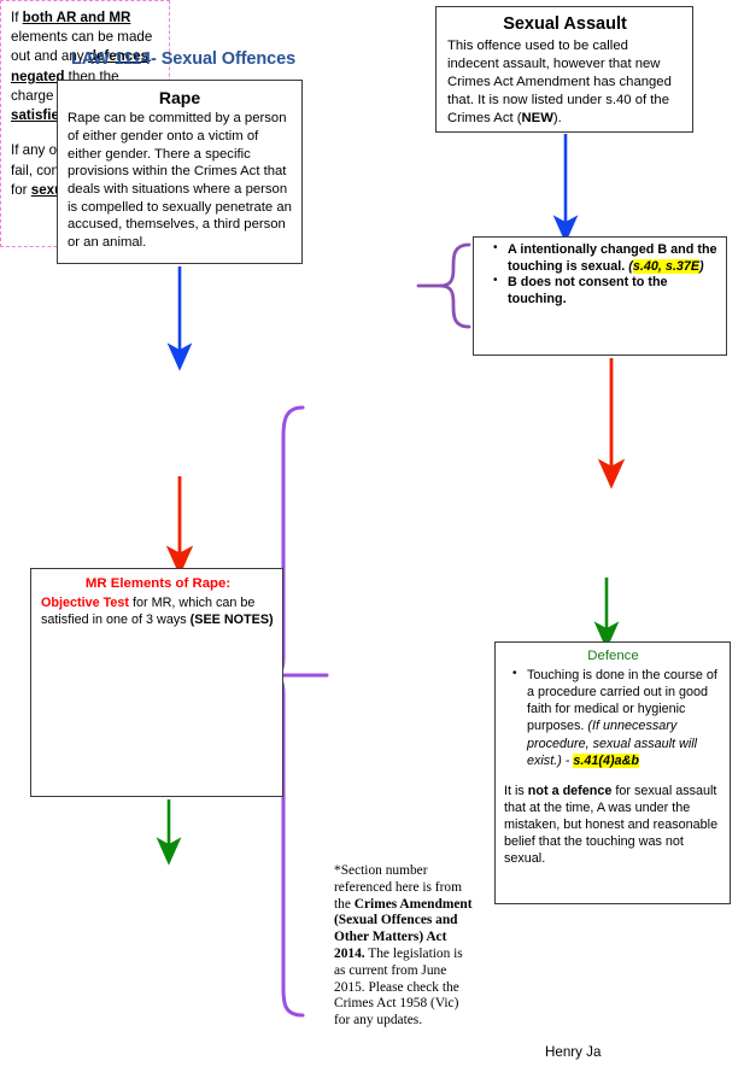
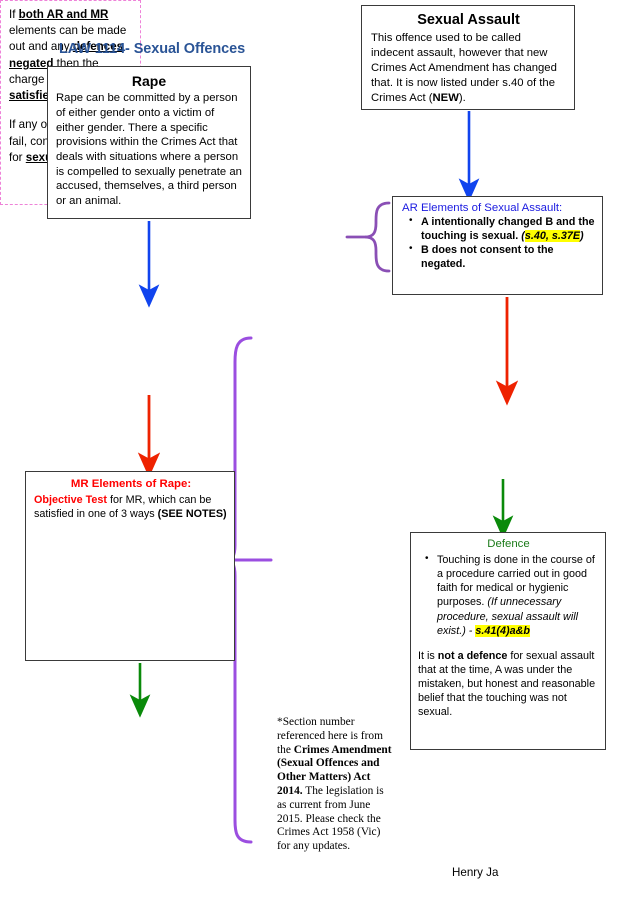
  LAW 1114- Sexual Offences
  Rape
  Rape can be committed by a person of either gender onto a victim of either gender. There a specific provisions within the Crimes Act that deals with situations where a person is compelled to sexually penetrate an accused, themselves, a third person or an animal.
  Sexual Assault
  This offence used to be called indecent assault, however that new Crimes Act Amendment has changed that. It is now listed under s.40 of the Crimes Act (NEW).
+ AR Elements of Sexual Assault:
  A intentionally changed B and the touching is sexual. (s.40, s.37E)
- B does not consent to the touching.
+ B does not consent to the negated.
  MR Elements of Rape:
  Objective Test for MR, which can be satisfied in one of 3 ways (SEE NOTES)
  If both AR and MR elements can be made out and any defences negated then the charge satisfie
  Defence
  Touching is done in the course of a procedure carried out in good faith for medical or hygienic purposes. (If unnecessary procedure, sexual assault will exist.) - s.41(4)a&b
  It is not a defence for sexual assault that at the time, A was under the mistaken, but honest and reasonable belief that the touching was not sexual.
  *Section number referenced here is from the Crimes Amendment (Sexual Offences and Other Matters) Act 2014. The legislation is as current from June 2015. Please check the Crimes Act 1958 (Vic) for any updates.
  Henry Ja
